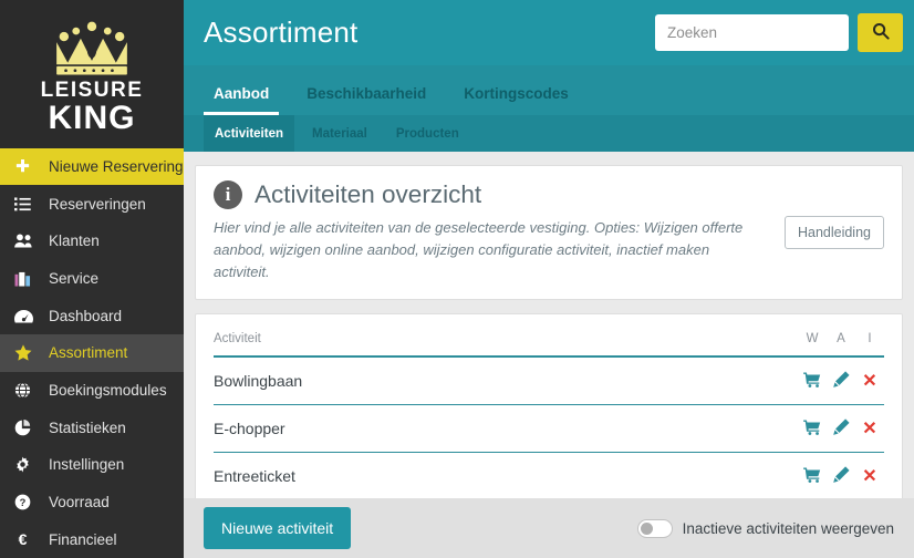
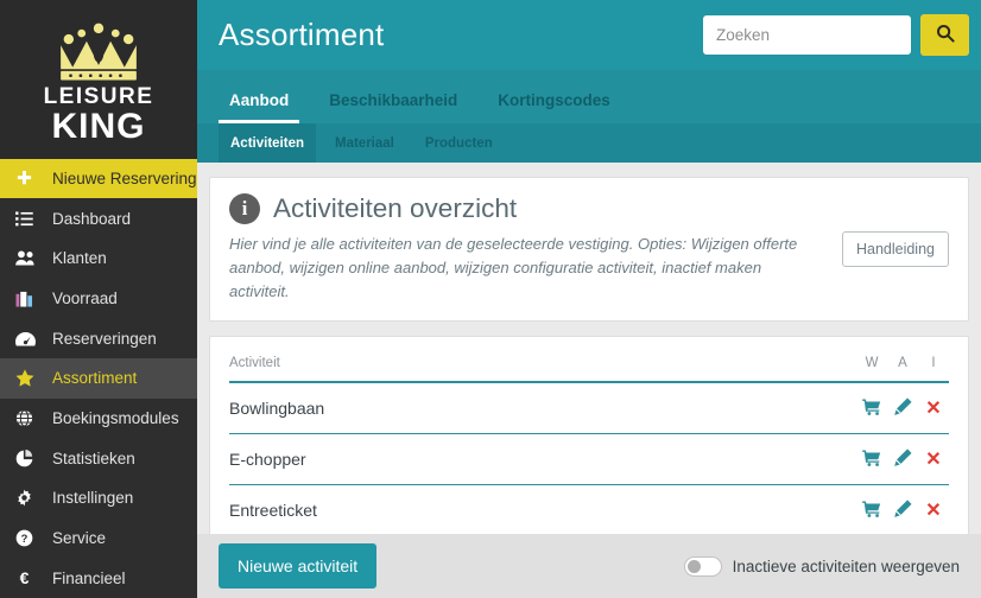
  LEISURE
  KING
  Nieuwe Reservering
- Reserveringen
+ Dashboard
  Klanten
- Service
+ Voorraad
- Dashboard
+ Reserveringen
  Assortiment
  Boekingsmodules
  Statistieken
  Instellingen
  ?
- Voorraad
+ Service
  €
  Financieel
  Assortiment
  Zoeken
  Aanbod
  Beschikbaarheid
  Kortingscodes
  Activiteiten
  Materiaal
  Producten
  i
  Activiteiten overzicht
  Hier vind je alle activiteiten van de geselecteerde vestiging. Opties: Wijzigen offerte aanbod, wijzigen online aanbod, wijzigen configuratie activiteit, inactief maken activiteit.
  Handleiding
  Activiteit	W	A	I
  Bowlingbaan			✕
  E-chopper			✕
  Entreeticket			✕
  Nieuwe activiteit
  Inactieve activiteiten weergeven
